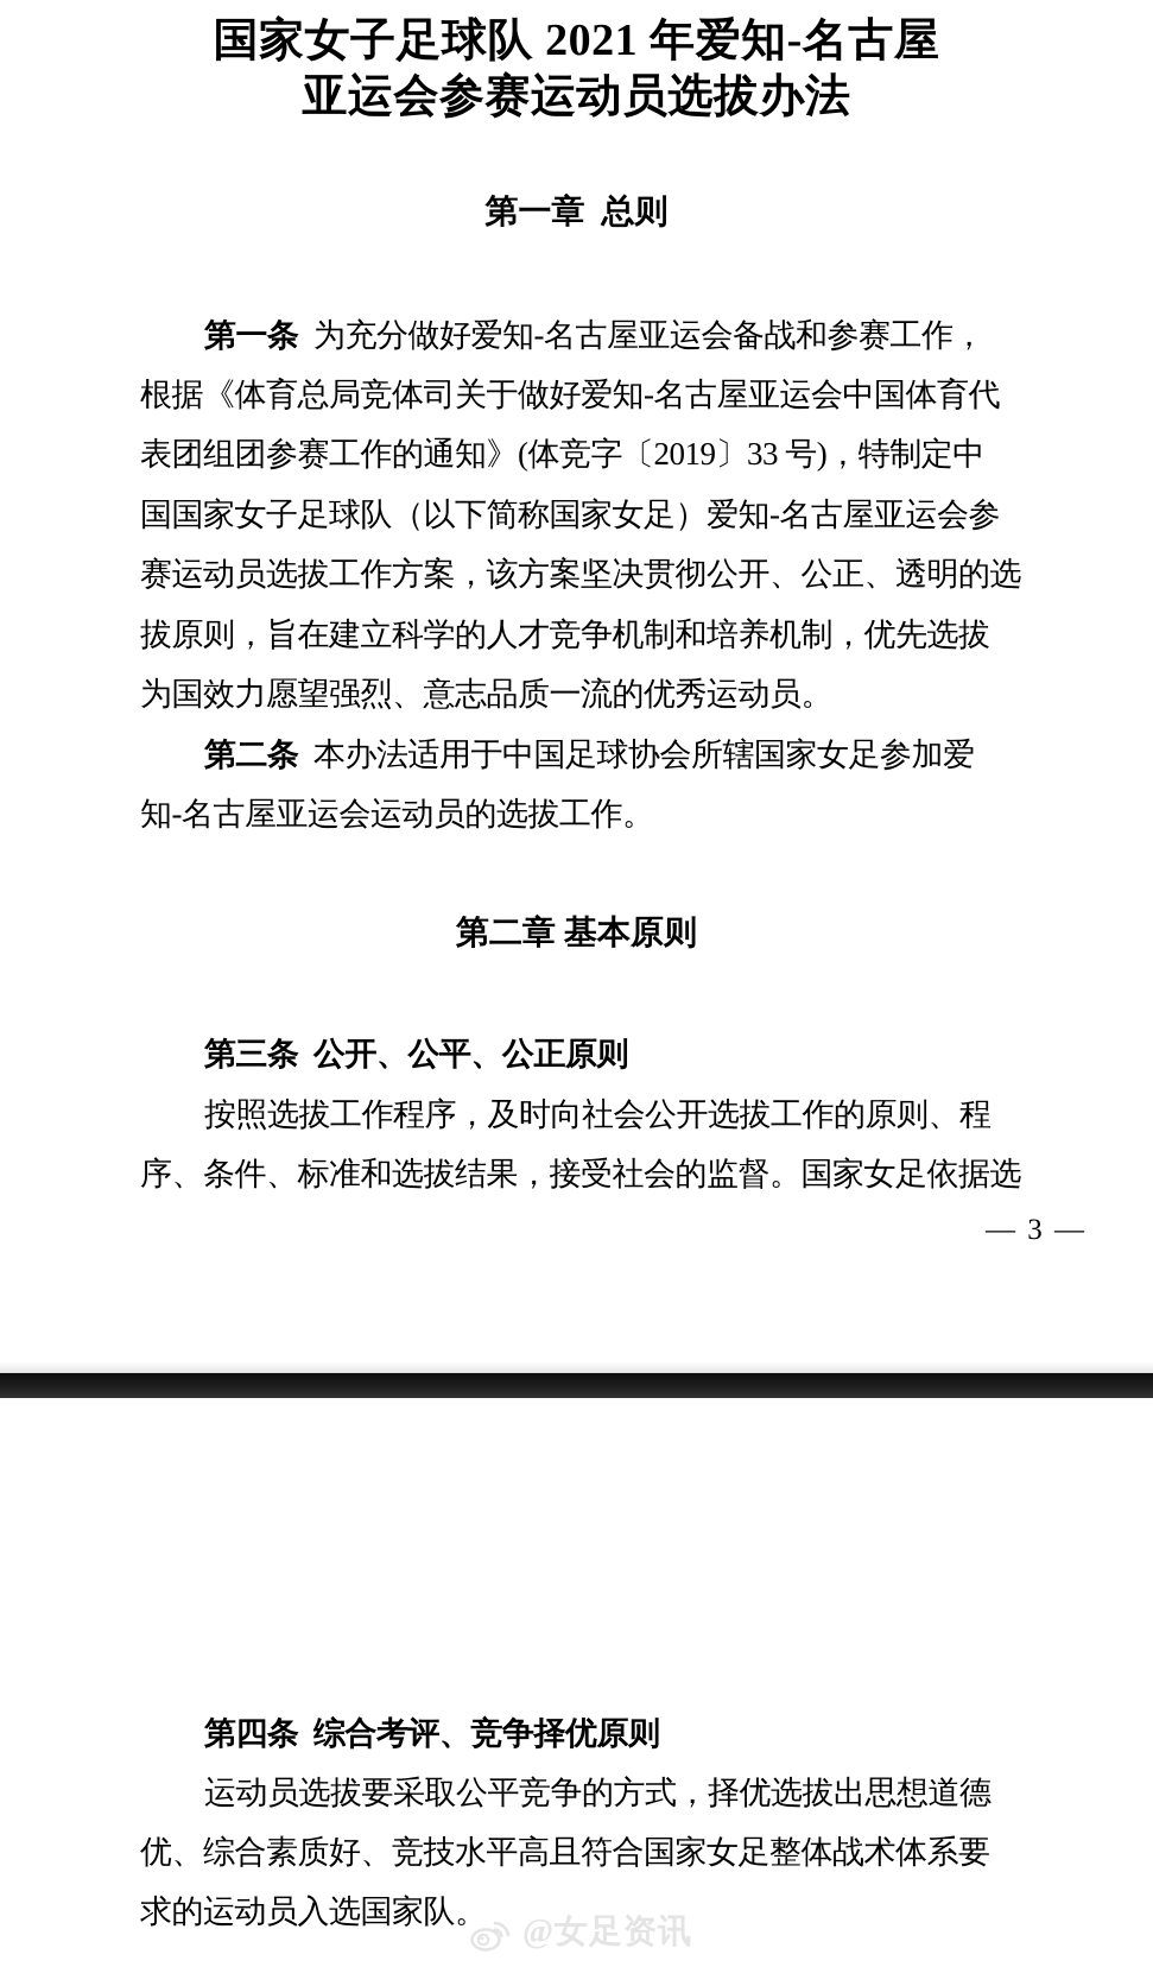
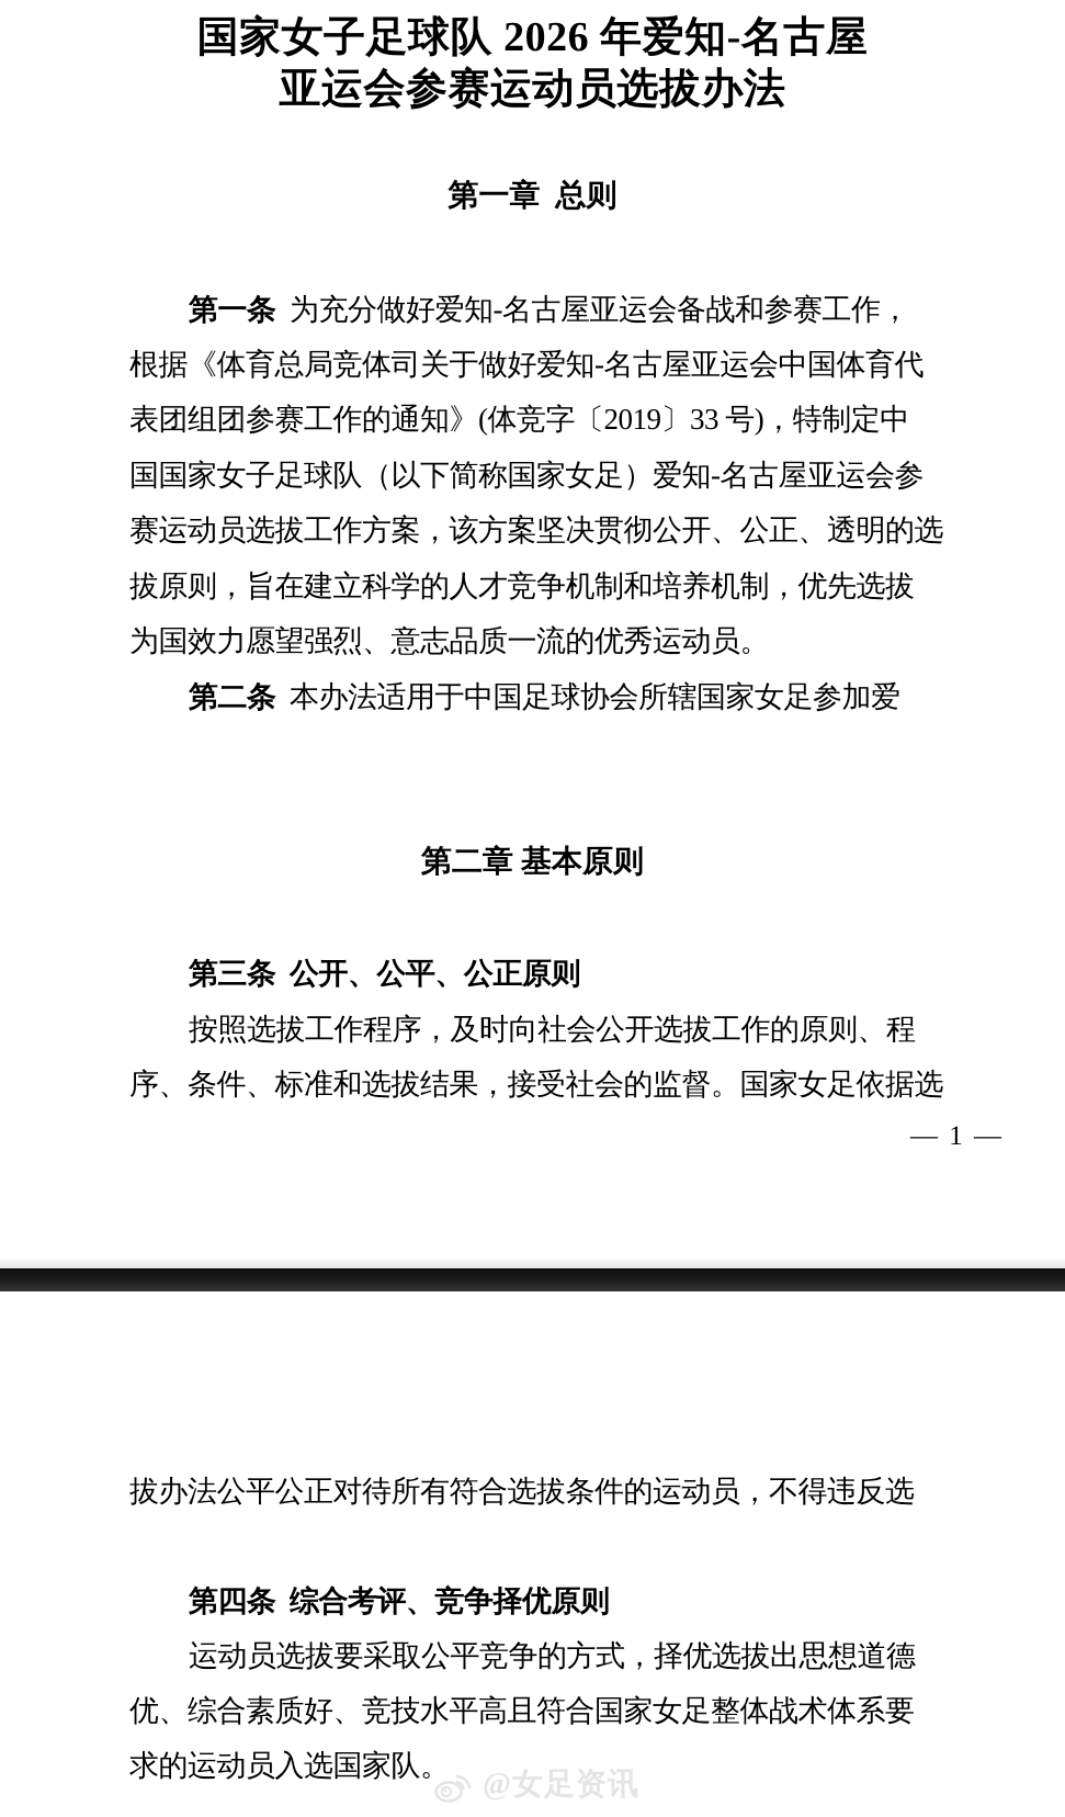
- 国家女子足球队 2021 年爱知-名古屋
+ 国家女子足球队 2026 年爱知-名古屋
  亚运会参赛运动员选拔办法
  第一章 总则
  第一条 为充分做好爱知-名古屋亚运会备战和参赛工作，
  根据《体育总局竞体司关于做好爱知-名古屋亚运会中国体育代
  表团组团参赛工作的通知》(体竞字〔2019〕33 号)，特制定中
  国国家女子足球队（以下简称国家女足）爱知-名古屋亚运会参
  赛运动员选拔工作方案，该方案坚决贯彻公开、公正、透明的选
  拔原则，旨在建立科学的人才竞争机制和培养机制，优先选拔
  为国效力愿望强烈、意志品质一流的优秀运动员。
  第二条 本办法适用于中国足球协会所辖国家女足参加爱
- 知-名古屋亚运会运动员的选拔工作。
  第二章 基本原则
  第三条 公开、公平、公正原则
  按照选拔工作程序，及时向社会公开选拔工作的原则、程
  序、条件、标准和选拔结果，接受社会的监督。国家女足依据选
- — 3 —
+ — 1 —
+ 拔办法公平公正对待所有符合选拔条件的运动员，不得违反选
  第四条 综合考评、竞争择优原则
  运动员选拔要采取公平竞争的方式，择优选拔出思想道德
  优、综合素质好、竞技水平高且符合国家女足整体战术体系要
  求的运动员入选国家队。
  @女足资讯
